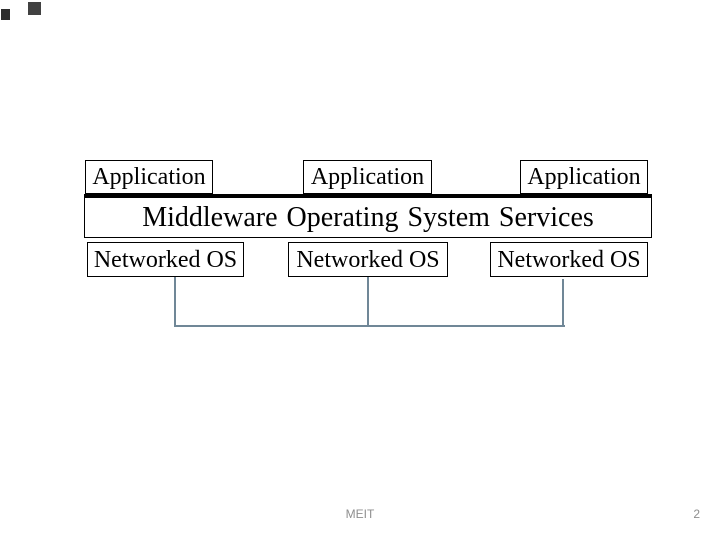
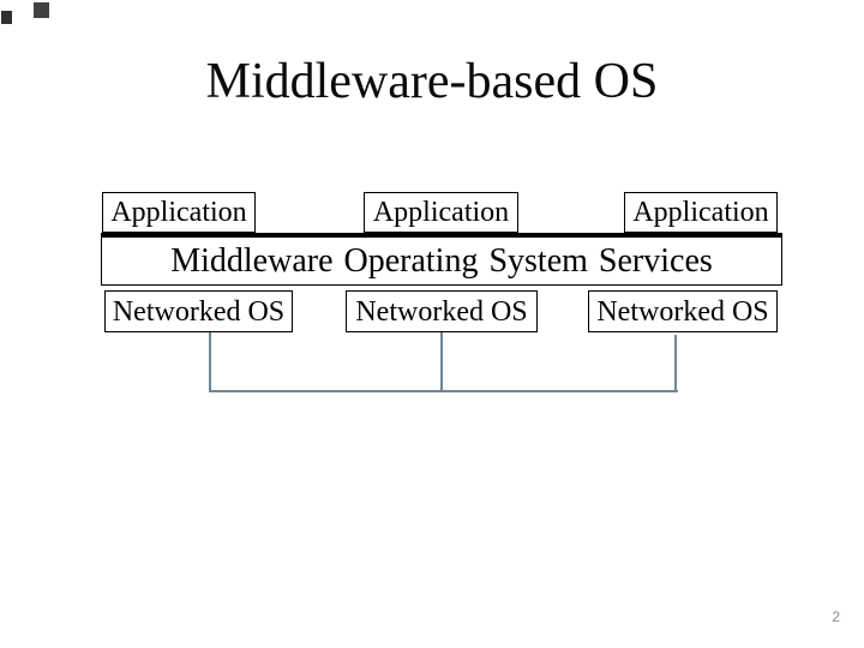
+ Middleware-based OS
  Application
  Application
  Application
  Middleware Operating System Services
  Networked OS
  Networked OS
  Networked OS
- MEIT
  2
